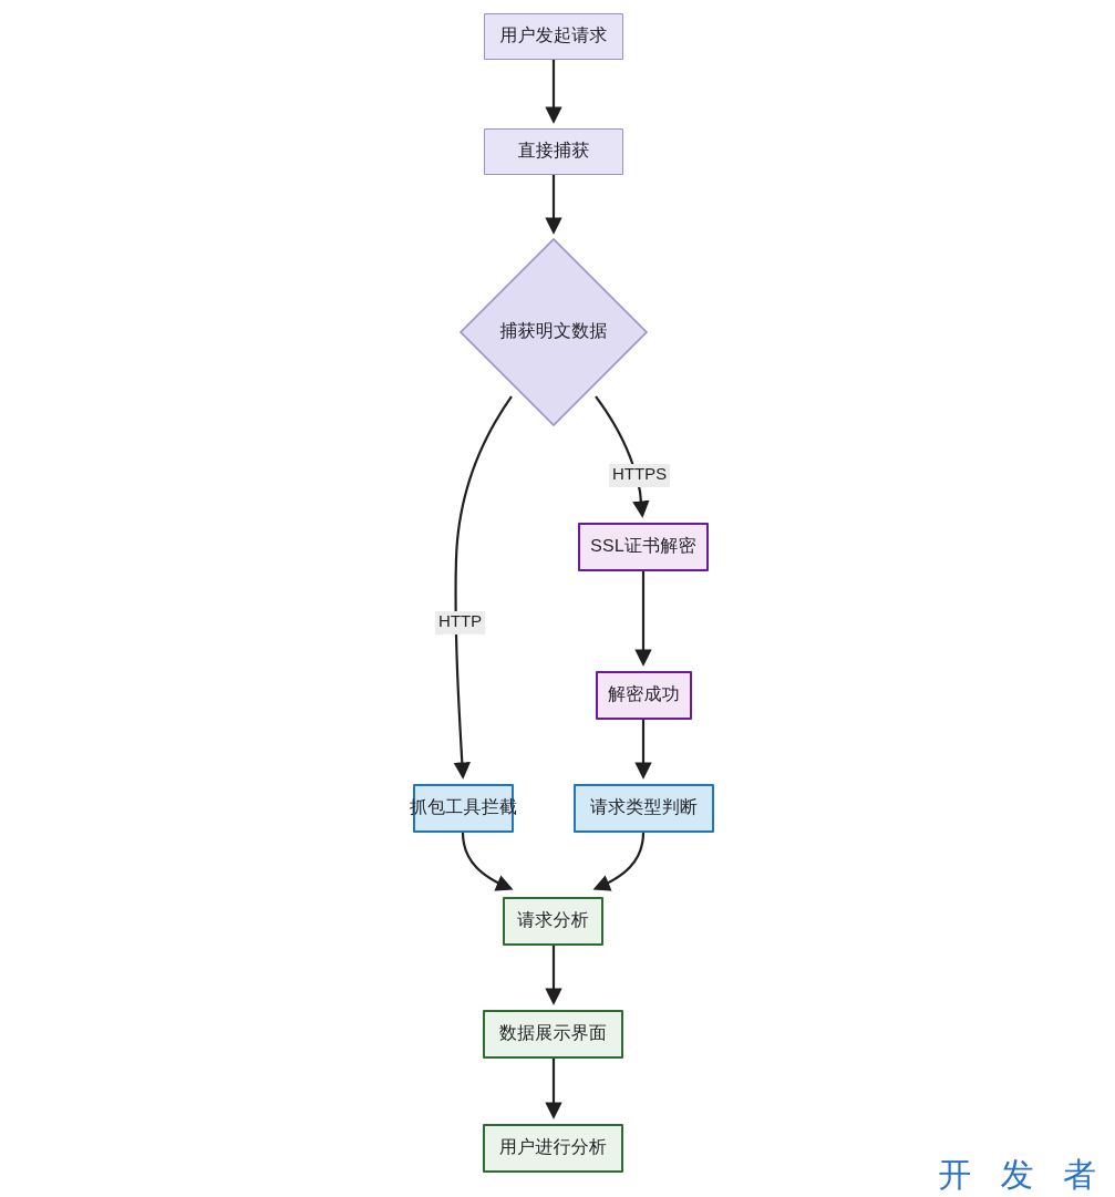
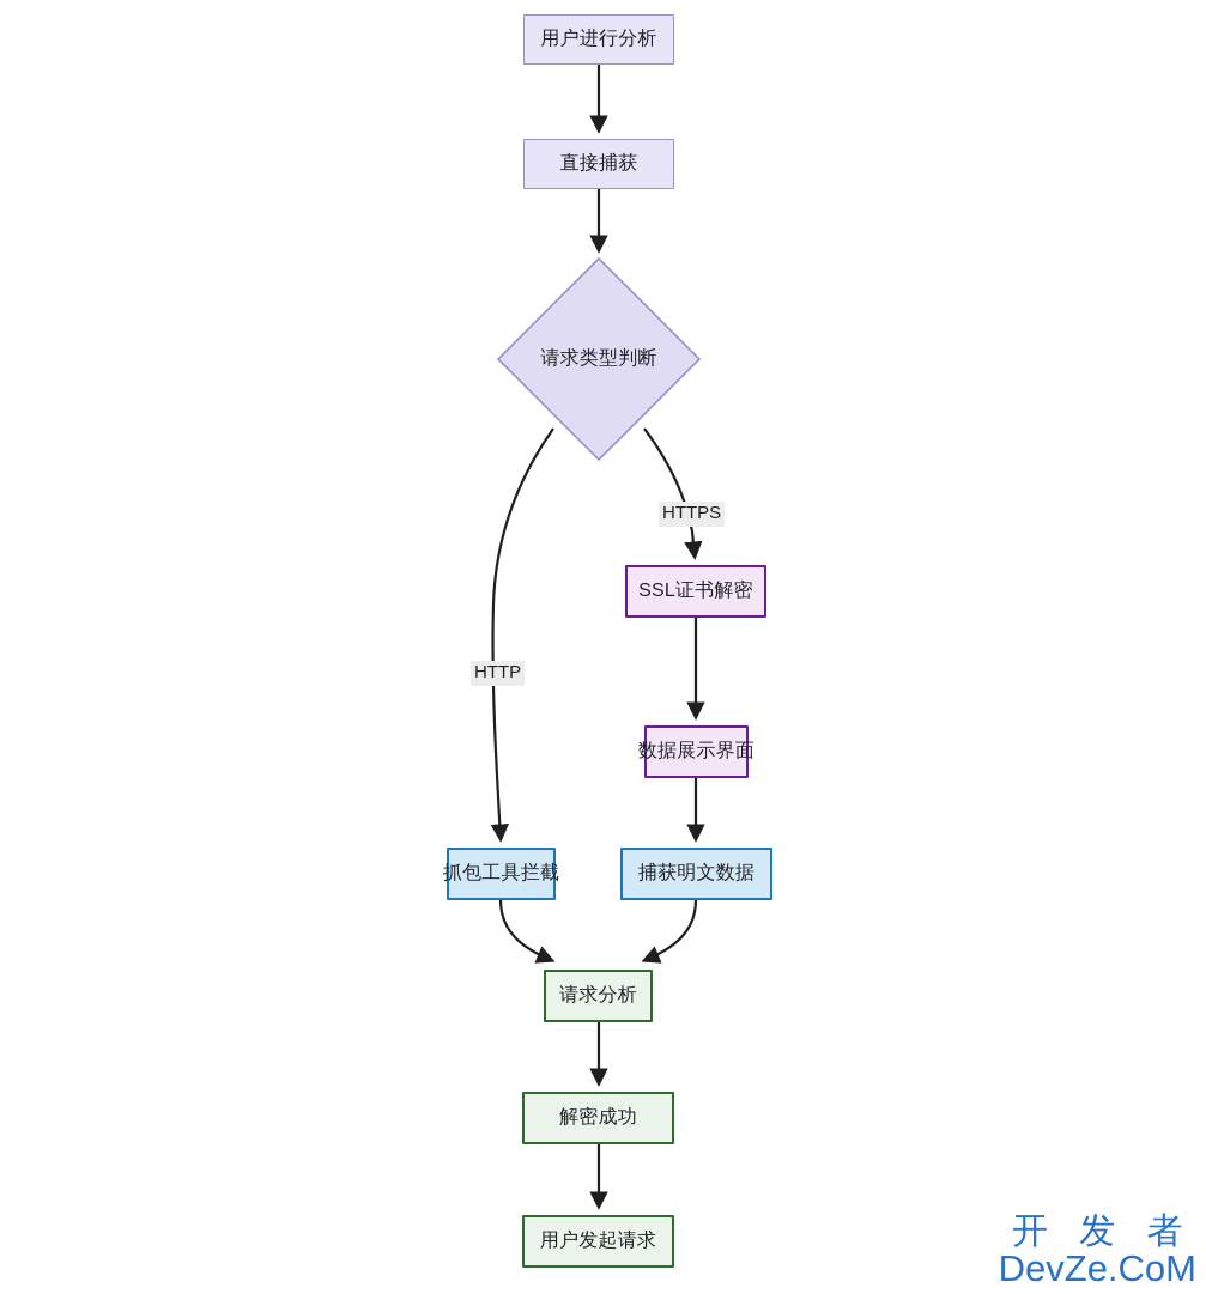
- 用户发起请求
+ 用户进行分析
  直接捕获
- 捕获明文数据
+ 请求类型判断
  SSL证书解密
- 解密成功
+ 数据展示界面
  抓包工具拦截
- 请求类型判断
+ 捕获明文数据
  请求分析
- 数据展示界面
+ 解密成功
- 用户进行分析
+ 用户发起请求
  HTTPS
  HTTP
  开 发 者
+ DevZe.CoM
